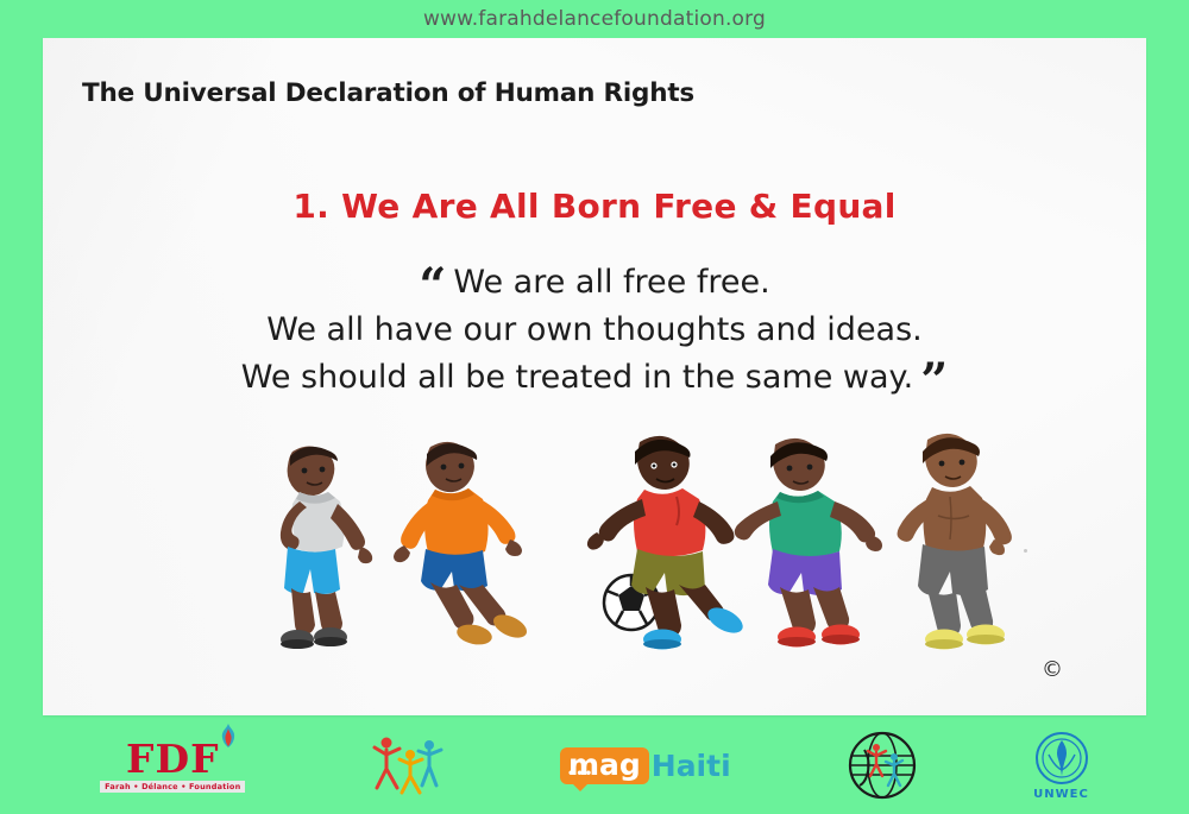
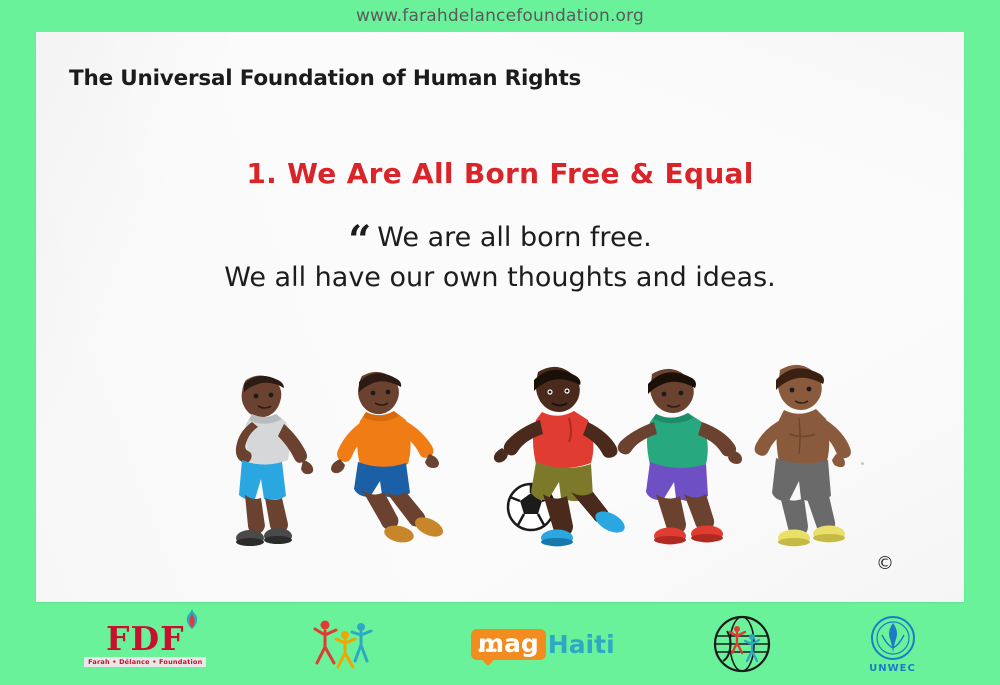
  www.farahdelancefoundation.org
- The Universal Declaration of Human Rights
+ The Universal Foundation of Human Rights
  1. We Are All Born Free & Equal
- “ We are all free free.
+ “ We are all born free.
  We all have our own thoughts and ideas.
- We should all be treated in the same way. ”
  ©
  FDF
  Farah • Délance • Foundation
  mag
  •••
  Haiti
  UNWEC
